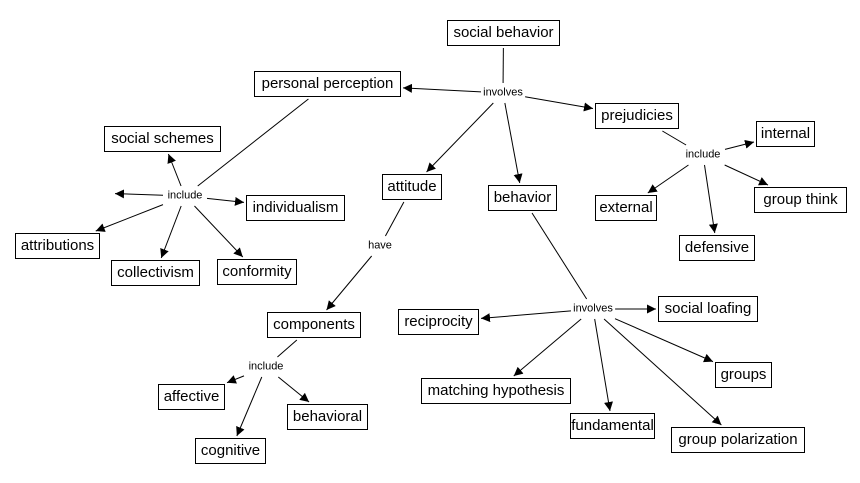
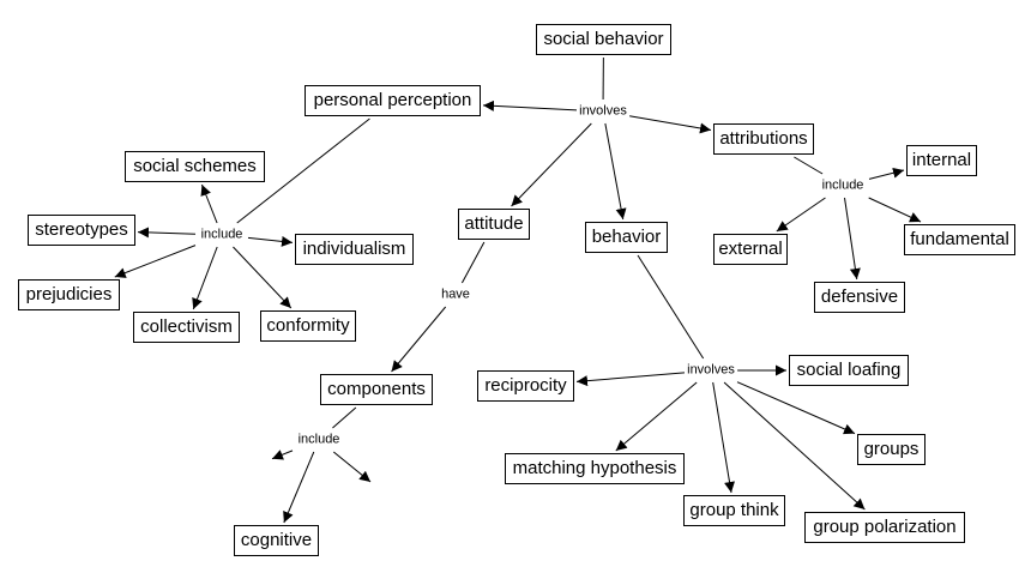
  social behavior
  personal perception
- prejudicies
+ attributions
  social schemes
+ stereotypes
  individualism
- attributions
+ prejudicies
  collectivism
  conformity
  attitude
  behavior
  internal
  external
- group think
+ fundamental
  defensive
  components
- affective
- behavioral
  cognitive
  reciprocity
  social loafing
  matching hypothesis
  groups
- fundamental
+ group think
  group polarization
  involves
  include
  include
  have
  include
  involves
